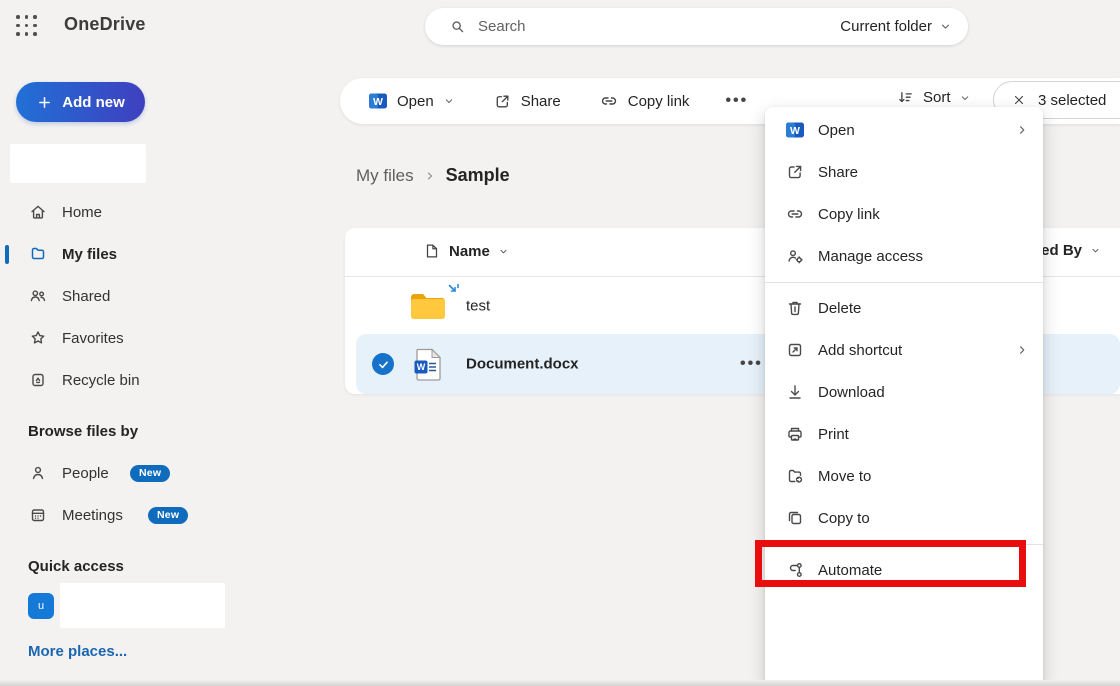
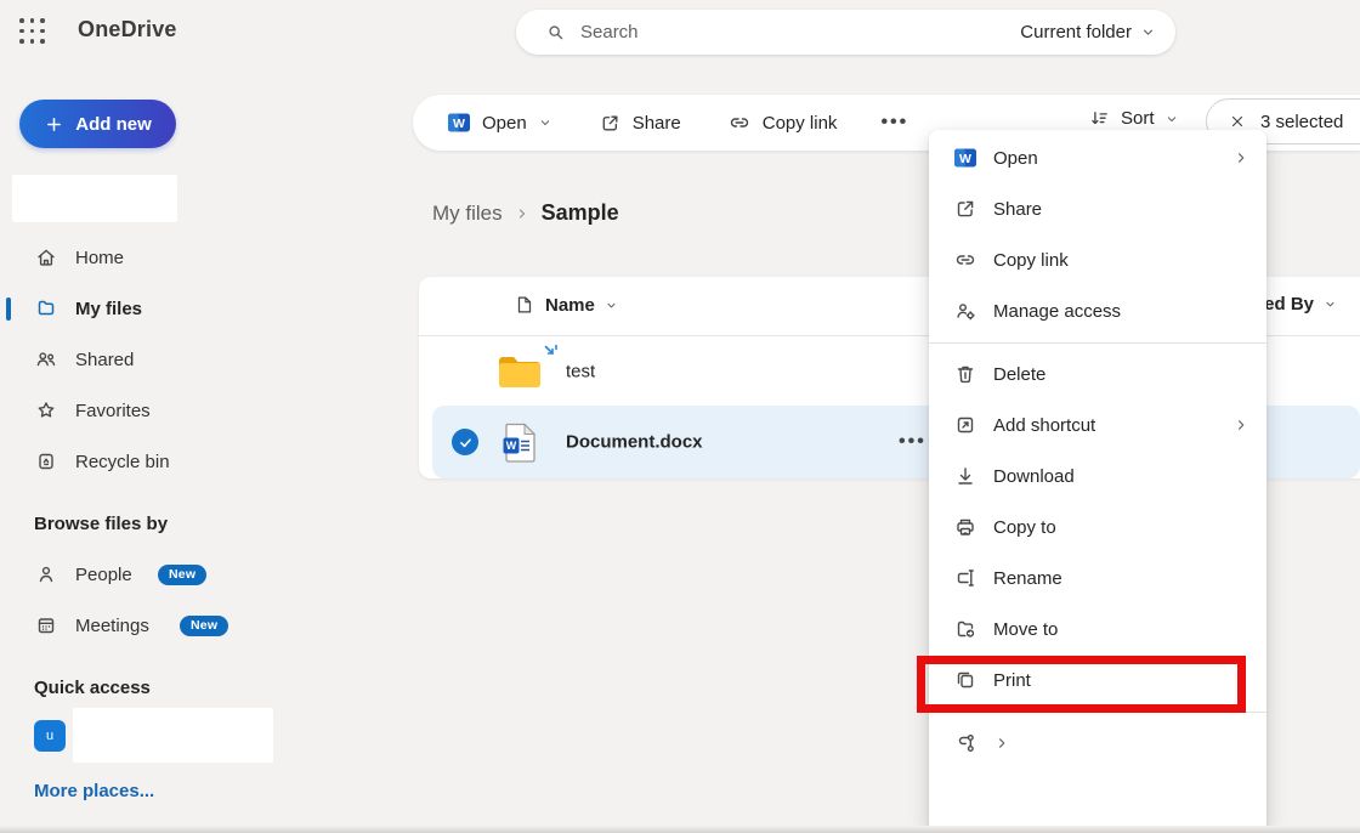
  OneDrive
  Search
  Current folder
  Add new
  Home
  My files
  Shared
  Favorites
  Recycle bin
  Browse files by
  People
  New
  Meetings
  New
  Quick access
  u
  More places...
  W
  Open
  Share
  Copy link
  •••
  Sort
  3 selected
  My files
  Sample
  Name
  test
  W
  Document.docx
  •••
  W
  Open
  Share
  Copy link
  Manage access
  Delete
  Add shortcut
  Download
- Print
+ Copy to
+ Rename
  Move to
- Copy to
+ Print
- Automate
